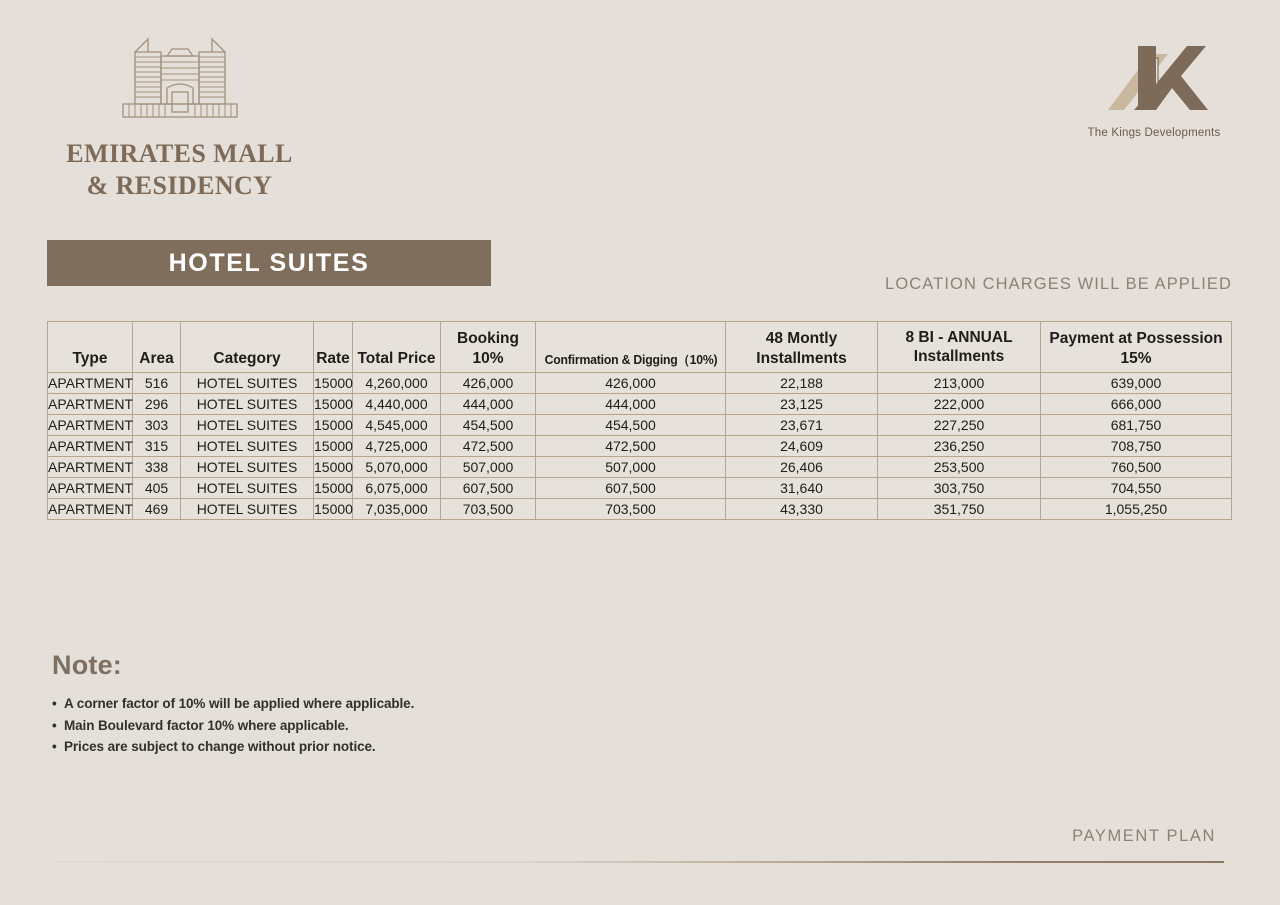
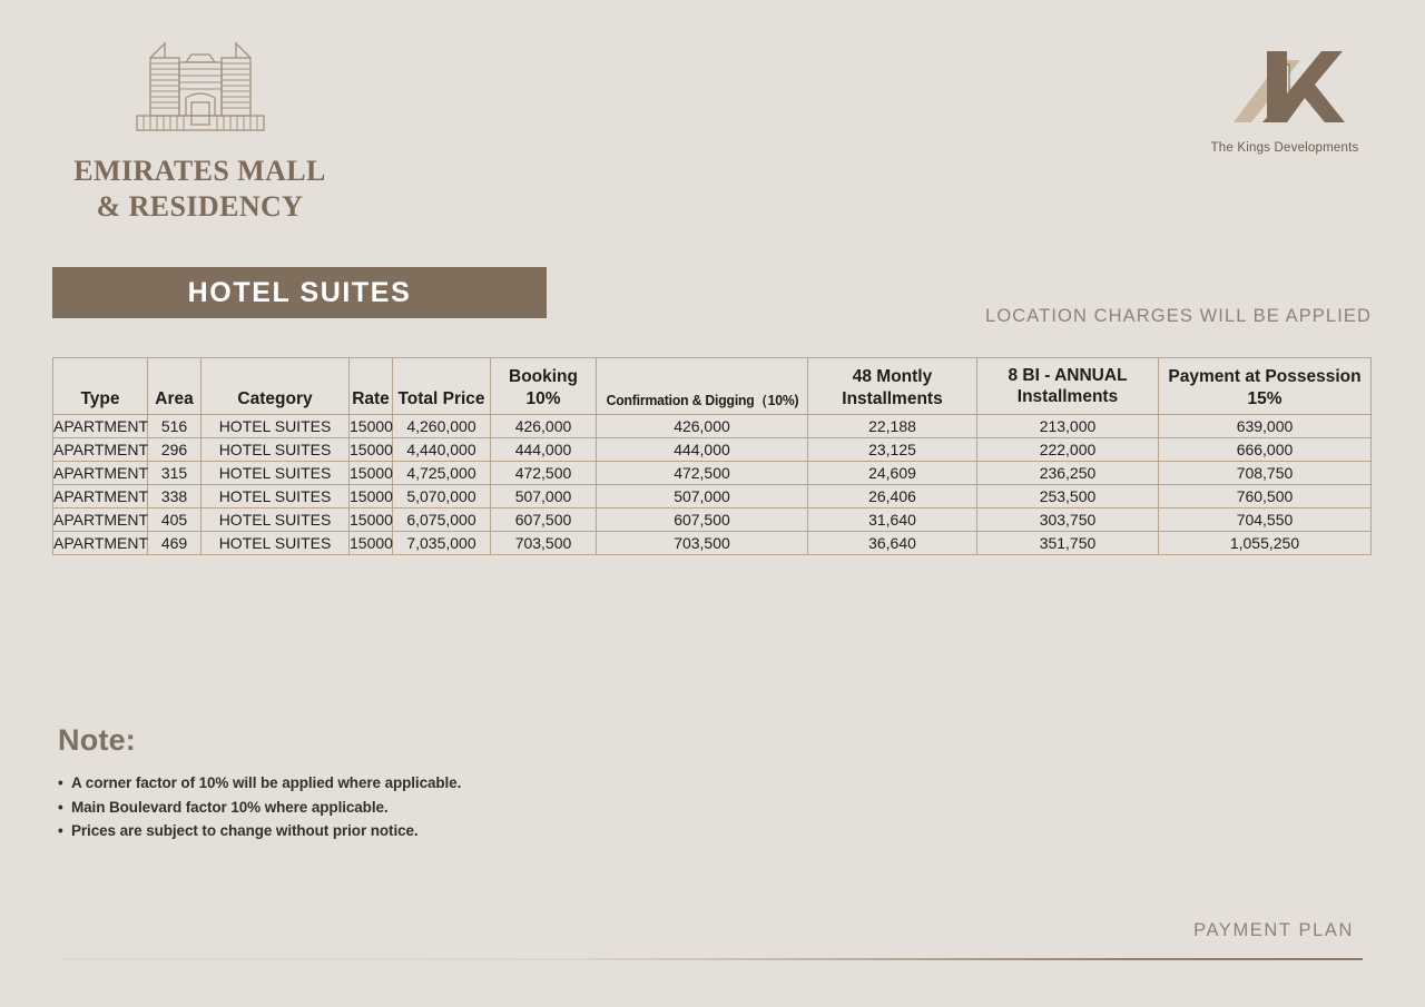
  EMIRATES MALL
  & RESIDENCY
  The Kings Developments
  HOTEL SUITES
  LOCATION CHARGES WILL BE APPLIED
  Type	Area	Category	Rate	Total Price	Booking 10%	Confirmation & Digging（10%)	48 Montly Installments	8 BI - ANNUAL Installments	Payment at Possession 15%
  APARTMENT	516	HOTEL SUITES	15000	4,260,000	426,000	426,000	22,188	213,000	639,000
  APARTMENT	296	HOTEL SUITES	15000	4,440,000	444,000	444,000	23,125	222,000	666,000
- APARTMENT	303	HOTEL SUITES	15000	4,545,000	454,500	454,500	23,671	227,250	681,750
  APARTMENT	315	HOTEL SUITES	15000	4,725,000	472,500	472,500	24,609	236,250	708,750
  APARTMENT	338	HOTEL SUITES	15000	5,070,000	507,000	507,000	26,406	253,500	760,500
  APARTMENT	405	HOTEL SUITES	15000	6,075,000	607,500	607,500	31,640	303,750	704,550
- APARTMENT	469	HOTEL SUITES	15000	7,035,000	703,500	703,500	43,330	351,750	1,055,250
+ APARTMENT	469	HOTEL SUITES	15000	7,035,000	703,500	703,500	36,640	351,750	1,055,250
  Note:
  • A corner factor of 10% will be applied where applicable.
  • Main Boulevard factor 10% where applicable.
  • Prices are subject to change without prior notice.
  PAYMENT PLAN
